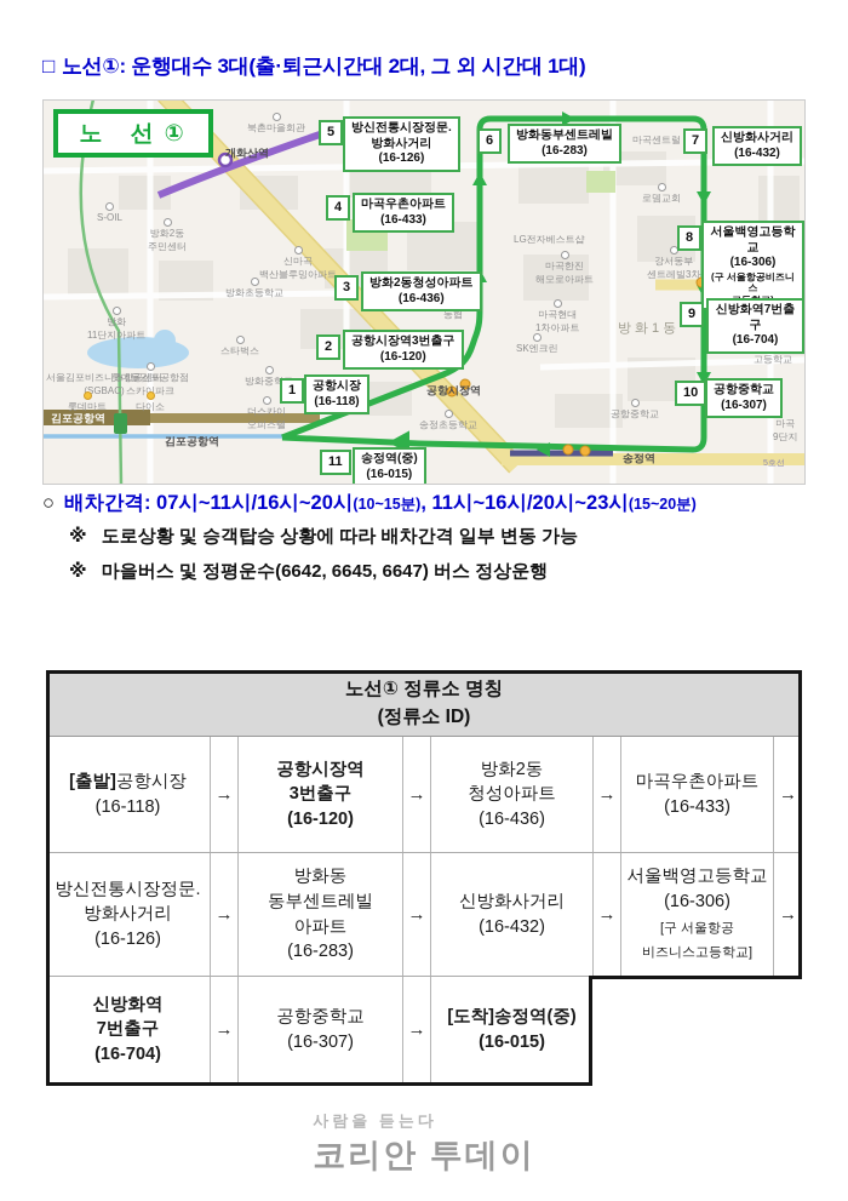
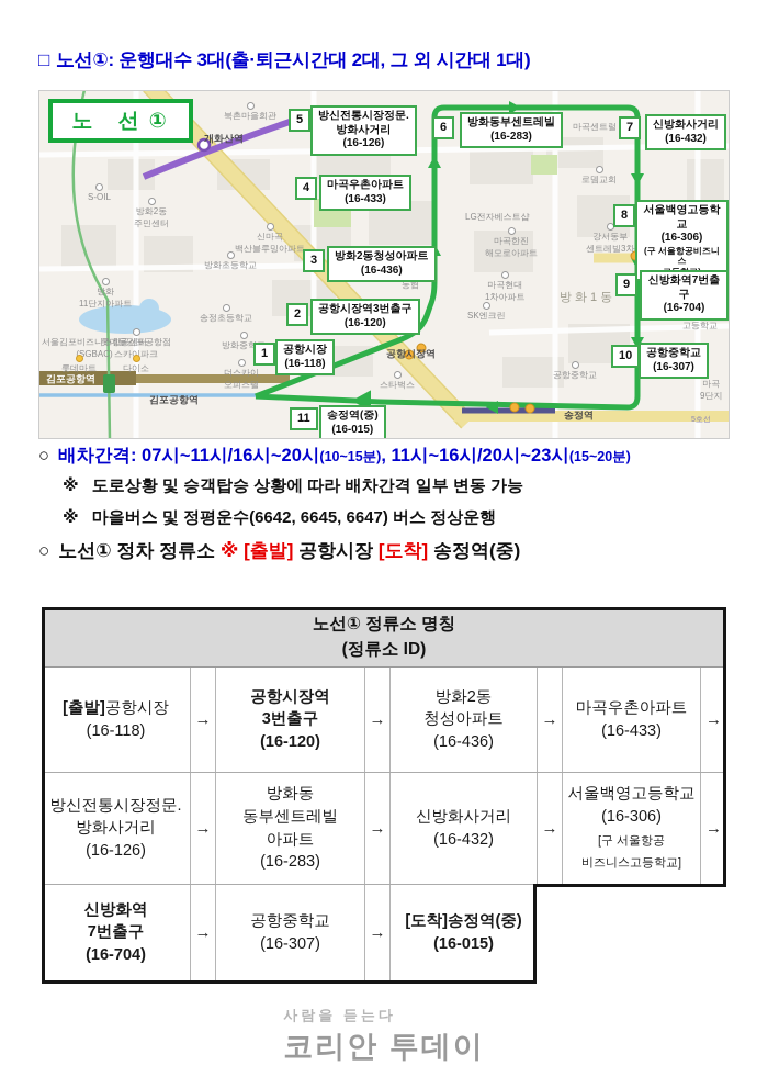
  □ 노선①: 운행대수 3대(출·퇴근시간대 2대, 그 외 시간대 1대)
  노 선①
  북촌마을회관
  개화산역
  S-OIL
  방화2동
  주민센터
  신마곡
  백산블루밍아파트
  방화
  11단지아파트
  방화초등학교
  LG전자베스트샵
  마곡한진
  해모로아파트
  마곡현대
  1차아파트
  방화1동
  로뎀교회
  마곡센트럴
  강서동부
  센트레빌3차
  고등학교
  농협
  SK엔크린
- 스타벅스
+ 송정초등학교
  방화중학
  서울김포비즈니스항공센터
  (SGBAC)
  롯데몰김포공항점
  스카파크
  롯데마트
  다이소
  김포공항역
  김포공항역
  더스카이
  오피스텔
  공항시장역
- 송정초등학교
+ 스타벅스
  공항중학교
  송정역
  마곡
  9단지
  1
  공항시장
  (16-118)
  2
  공항시장역3번출구
  (16-120)
  3
  방화2동청성아파트
  (16-436)
  4
  마곡우촌아파트
  (16-433)
  5
  방신전통시장정문.
  방화사거리
  (16-126)
  6
  방화동부센트레빌
  (16-283)
  7
  신방화사거리
  (16-432)
  8
  서울백영고등학교
  (16-306)
  (구 서울항공비즈니스
  9
  신방화역7번출구
  (16-704)
  10
  공항중학교
  (16-307)
  11
  송정역(중)
  (16-015)
  ○ 배차간격: 07시~11시/16시~20시(10~15분), 11시~16시/20시~23시(15~20분)
  ※ 도로상황 및 승객탑승 상황에 따라 배차간격 일부 변동 가능
  ※ 마을버스 및 정평운수(6642, 6645, 6647) 버스 정상운행
+ ○ 노선① 정차 정류소 ※ [출발] 공항시장 [도착] 송정역(중)
  노선① 정류소 명칭
  (정류소 ID)
  [출발]공항시장
  (16-118)
  →
  공항시장역
  3번출구
  (16-120)
  →
  방화2동
  청성아파트
  (16-436)
  →
  마곡우촌아파트
  (16-433)
  →
  방신전통시장정문.
  방화사거리
  (16-126)
  →
  방화동
  동부센트레빌
  아파트
  (16-283)
  →
  신방화사거리
  (16-432)
  →
  서울백영고등학교
  (16-306)
  [구 서울항공
  비즈니스고등학교]
  →
  신방화역
  7번출구
  (16-704)
  →
  공항중학교
  (16-307)
  →
  [도착]송정역(중)
  (16-015)
  사람을 듣는다
  코리안 투데이
